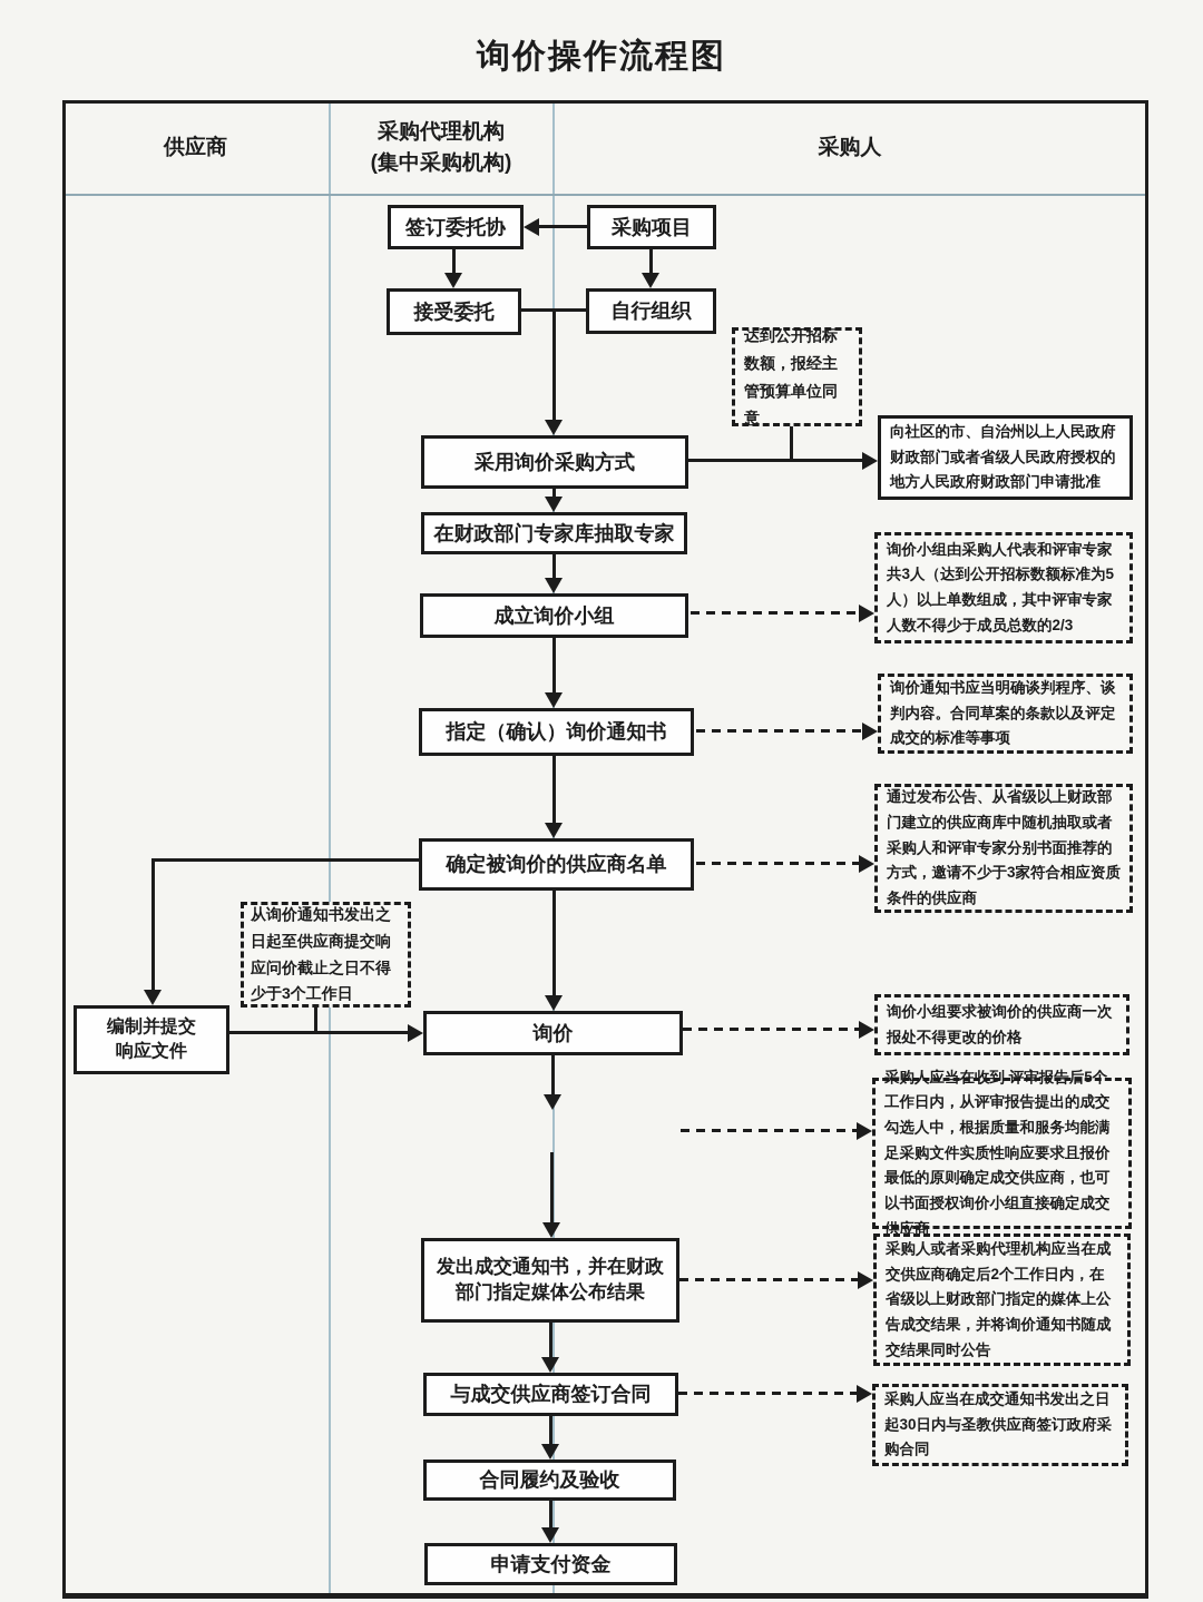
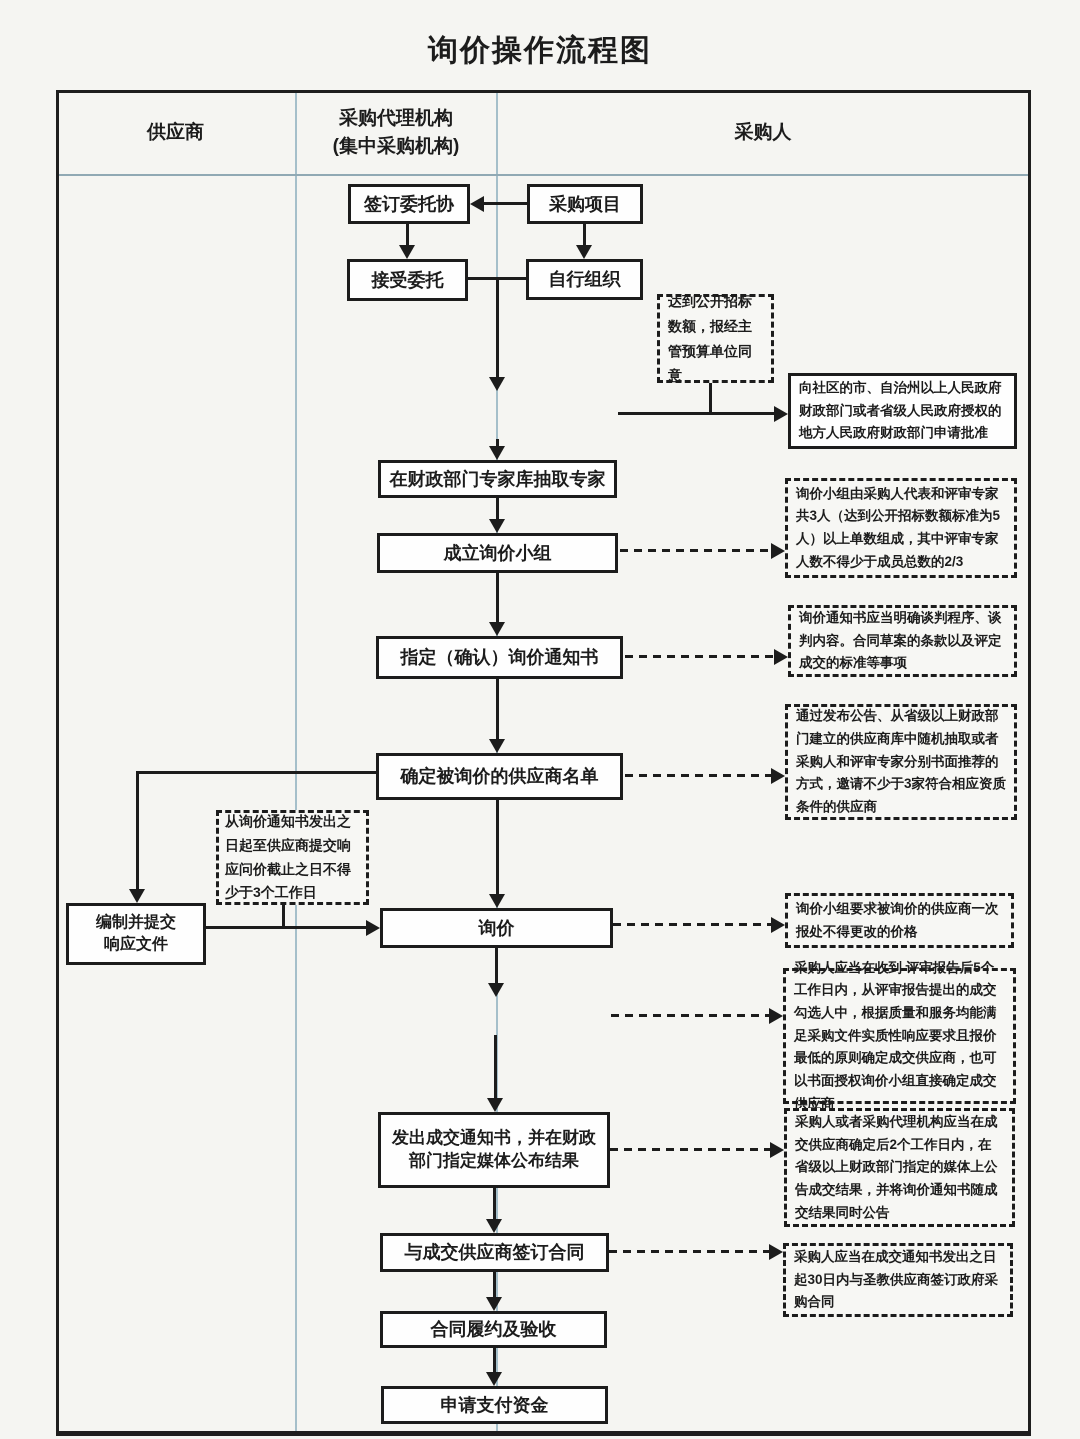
  询价操作流程图
  供应商
  采购代理机构
  (集中采购机构)
  采购人
  签订委托协
  采购项目
  接受委托
  自行组织
- 采用询价采购方式
  在财政部门专家库抽取专家
  成立询价小组
  指定（确认）询价通知书
  确定被询价的供应商名单
  编制并提交
  响应文件
  询价
  发出成交通知书，并在财政部门指定媒体公布结果
  与成交供应商签订合同
  合同履约及验收
  申请支付资金
  达到公开招标数额，报经主管预算单位同意
  向社区的市、自治州以上人民政府财政部门或者省级人民政府授权的地方人民政府财政部门申请批准
  询价小组由采购人代表和评审专家共3人（达到公开招标数额标准为5人）以上单数组成，其中评审专家人数不得少于成员总数的2/3
  询价通知书应当明确谈判程序、谈判内容。合同草案的条款以及评定成交的标准等事项
  通过发布公告、从省级以上财政部门建立的供应商库中随机抽取或者采购人和评审专家分别书面推荐的方式，邀请不少于3家符合相应资质条件的供应商
  从询价通知书发出之日起至供应商提交响应问价截止之日不得少于3个工作日
  询价小组要求被询价的供应商一次报处不得更改的价格
  采购人应当在收到 评审报告后5个工作日内，从评审报告提出的成交勾选人中，根据质量和服务均能满足采购文件实质性响应要求且报价最低的原则确定成交供应商，也可以书面授权询价小组直接确定成交供应商
  采购人或者采购代理机构应当在成交供应商确定后2个工作日内，在省级以上财政部门指定的媒体上公告成交结果，并将询价通知书随成交结果同时公告
  采购人应当在成交通知书发出之日起30日内与圣教供应商签订政府采购合同
